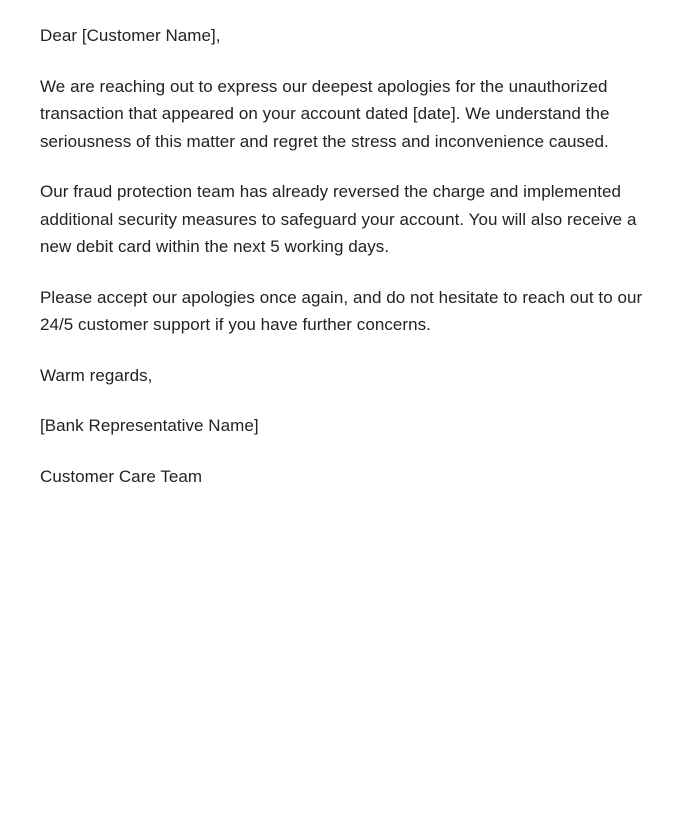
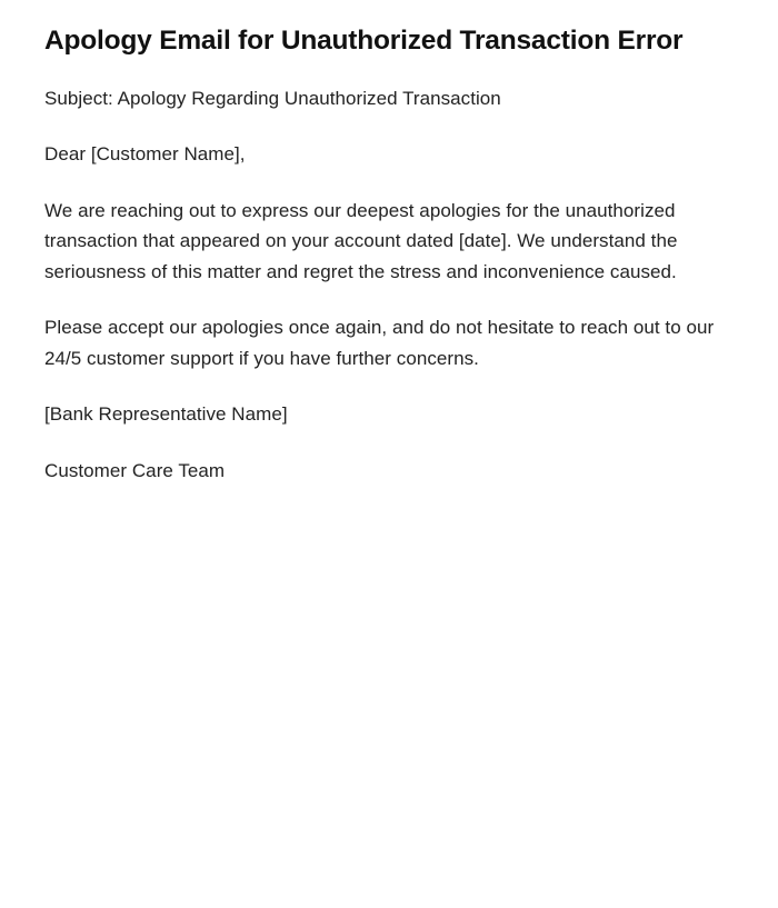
+ Apology Email for Unauthorized Transaction Error
+ Subject: Apology Regarding Unauthorized Transaction
  Dear [Customer Name],
  We are reaching out to express our deepest apologies for the unauthorized transaction that appeared on your account dated [date]. We understand the seriousness of this matter and regret the stress and inconvenience caused.
- Our fraud protection team has already reversed the charge and implemented additional security measures to safeguard your account. You will also receive a new debit card within the next 5 working days.
  Please accept our apologies once again, and do not hesitate to reach out to our 24/5 customer support if you have further concerns.
- Warm regards,
  [Bank Representative Name]
  Customer Care Team
